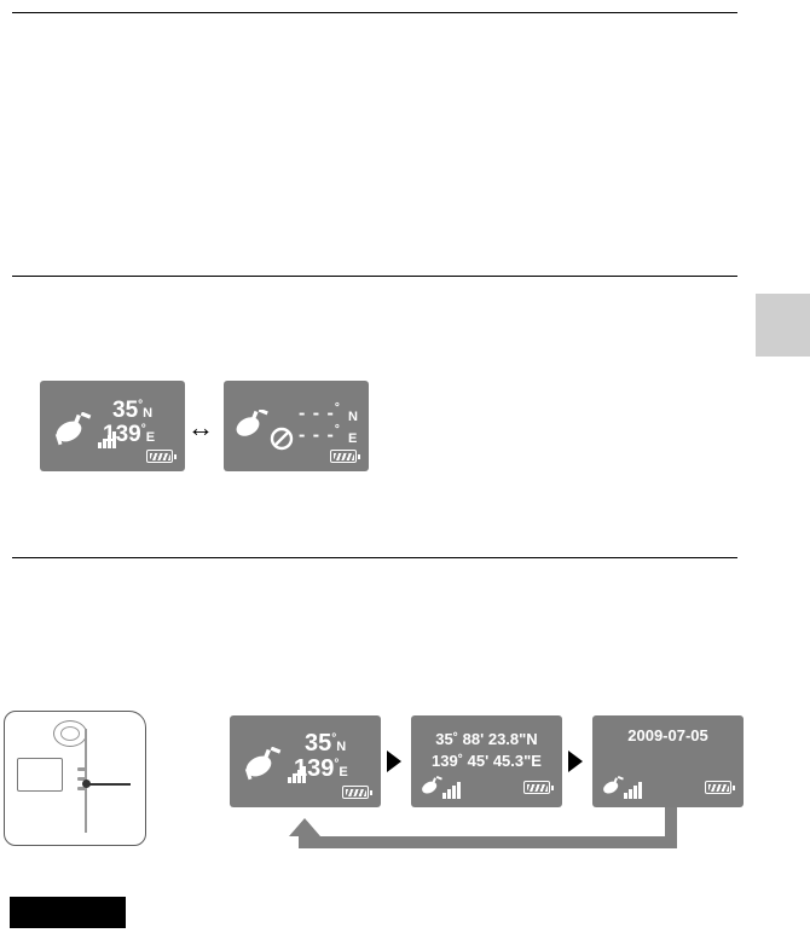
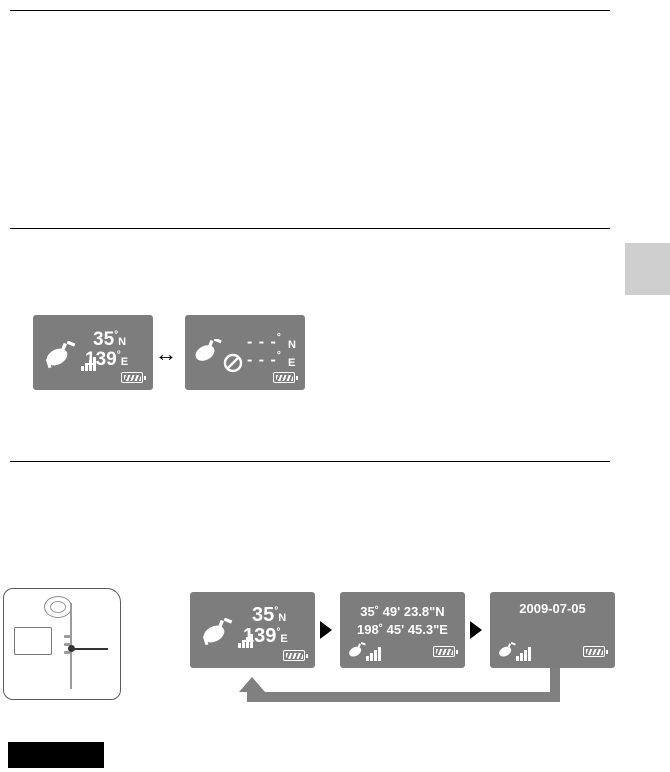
  35°N
  139°E
  ↔
  - - -°
  N
  - - -°
  E
  35°N
  139°E
- 35˚ 88' 23.8"N
+ 35˚ 49' 23.8"N
- 139˚ 45' 45.3"E
+ 198˚ 45' 45.3"E
  2009-07-05
